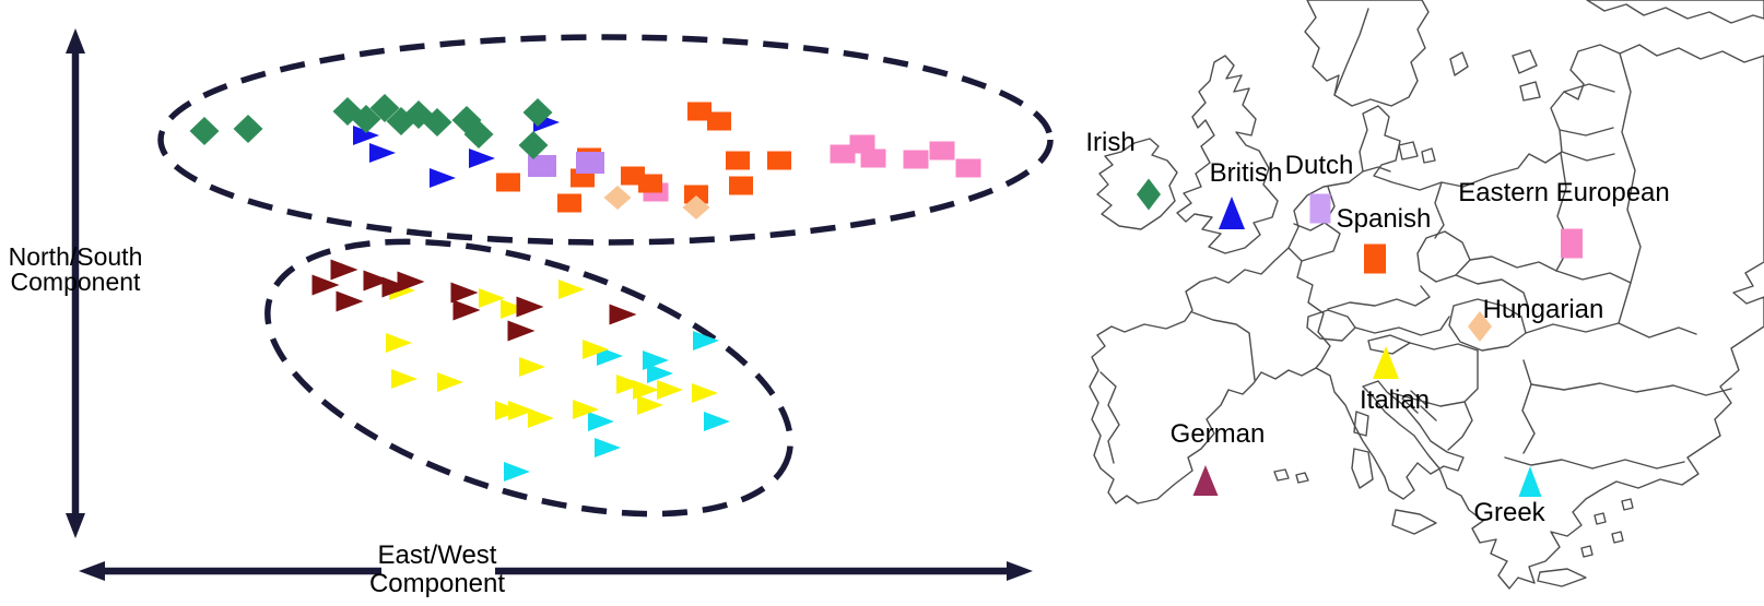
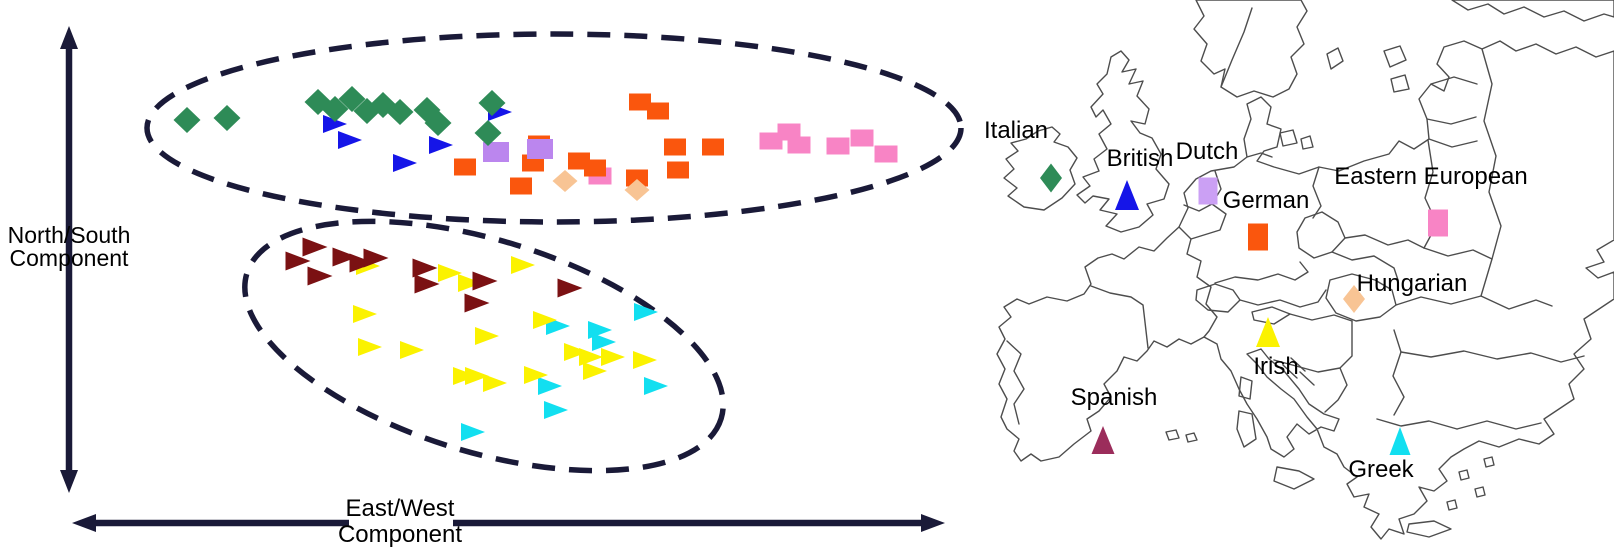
  North/South
  Component
  East/West
  Component
- Irish
+ Italian
  British
  Dutch
- Spanish
+ German
  Eastern European
  Hungarian
- Italian
+ Irish
- German
+ Spanish
  Greek
